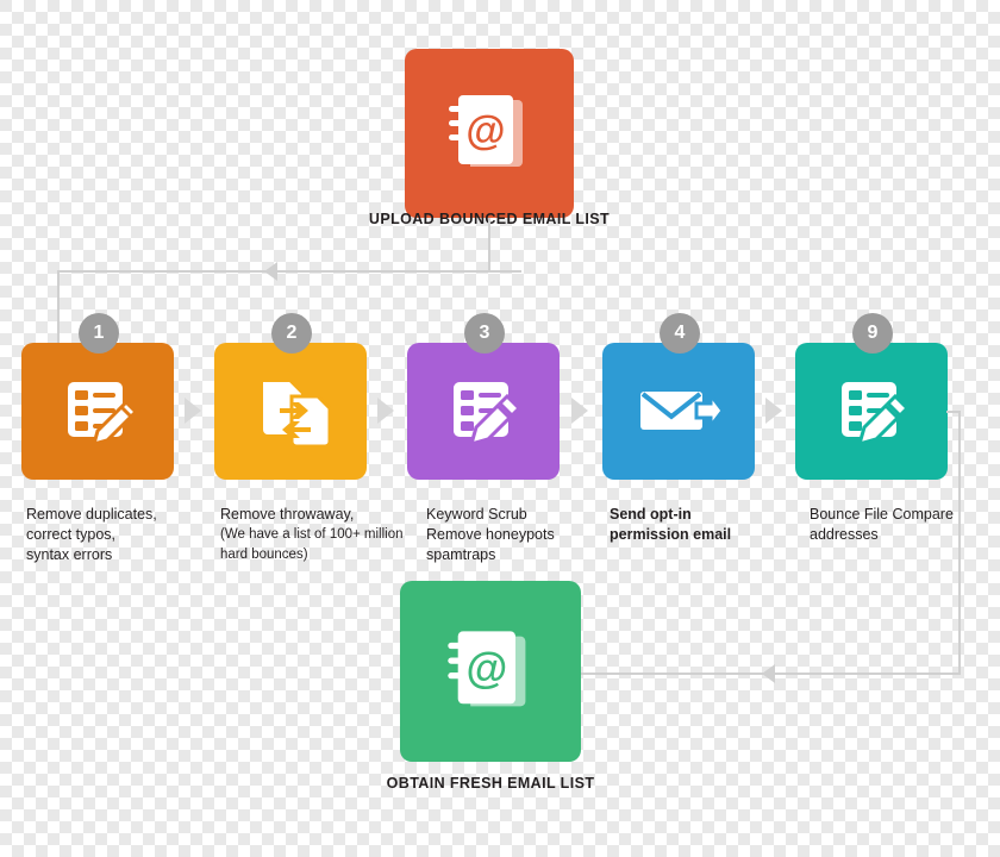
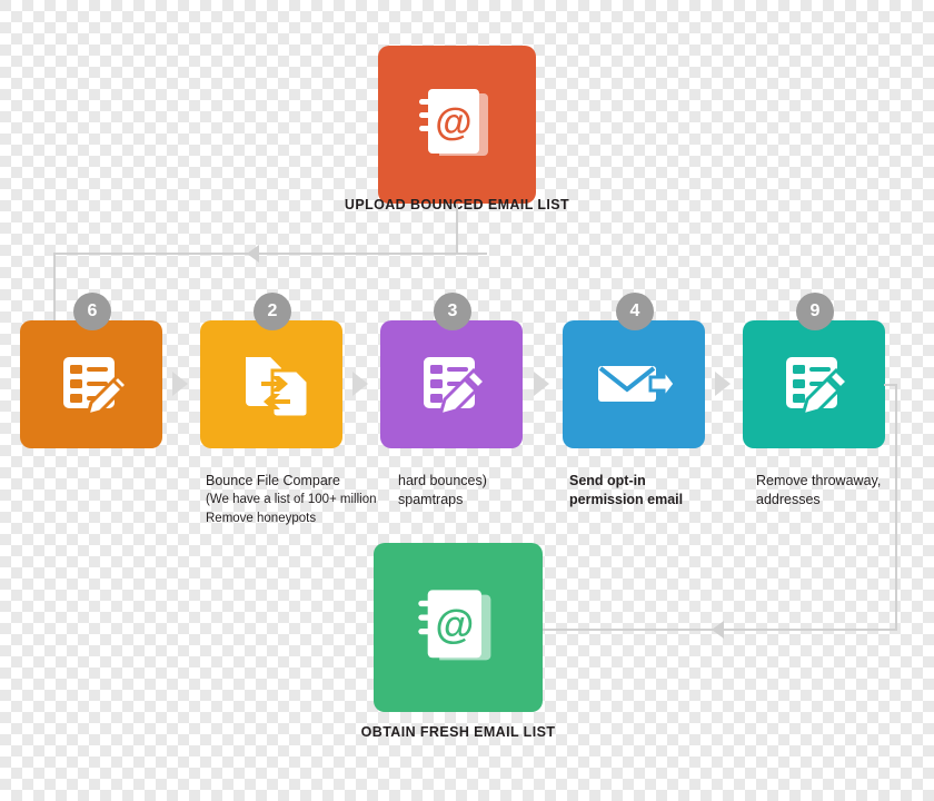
  @
  UPLOAD BOUNCED EMAIL LIST
- 1
+ 6
- Remove duplicates,
- correct typos,
- syntax errors
  2
- Remove throwaway,
+ Bounce File Compare
  (We have a list of 100+ million
- hard bounces)
+ Remove honeypots
  3
- Keyword Scrub
- Remove honeypots
+ hard bounces)
  spamtraps
  4
  Send opt-in
  permission email
  9
- Bounce File Compare
+ Remove throwaway,
  addresses
  @
  OBTAIN FRESH EMAIL LIST
